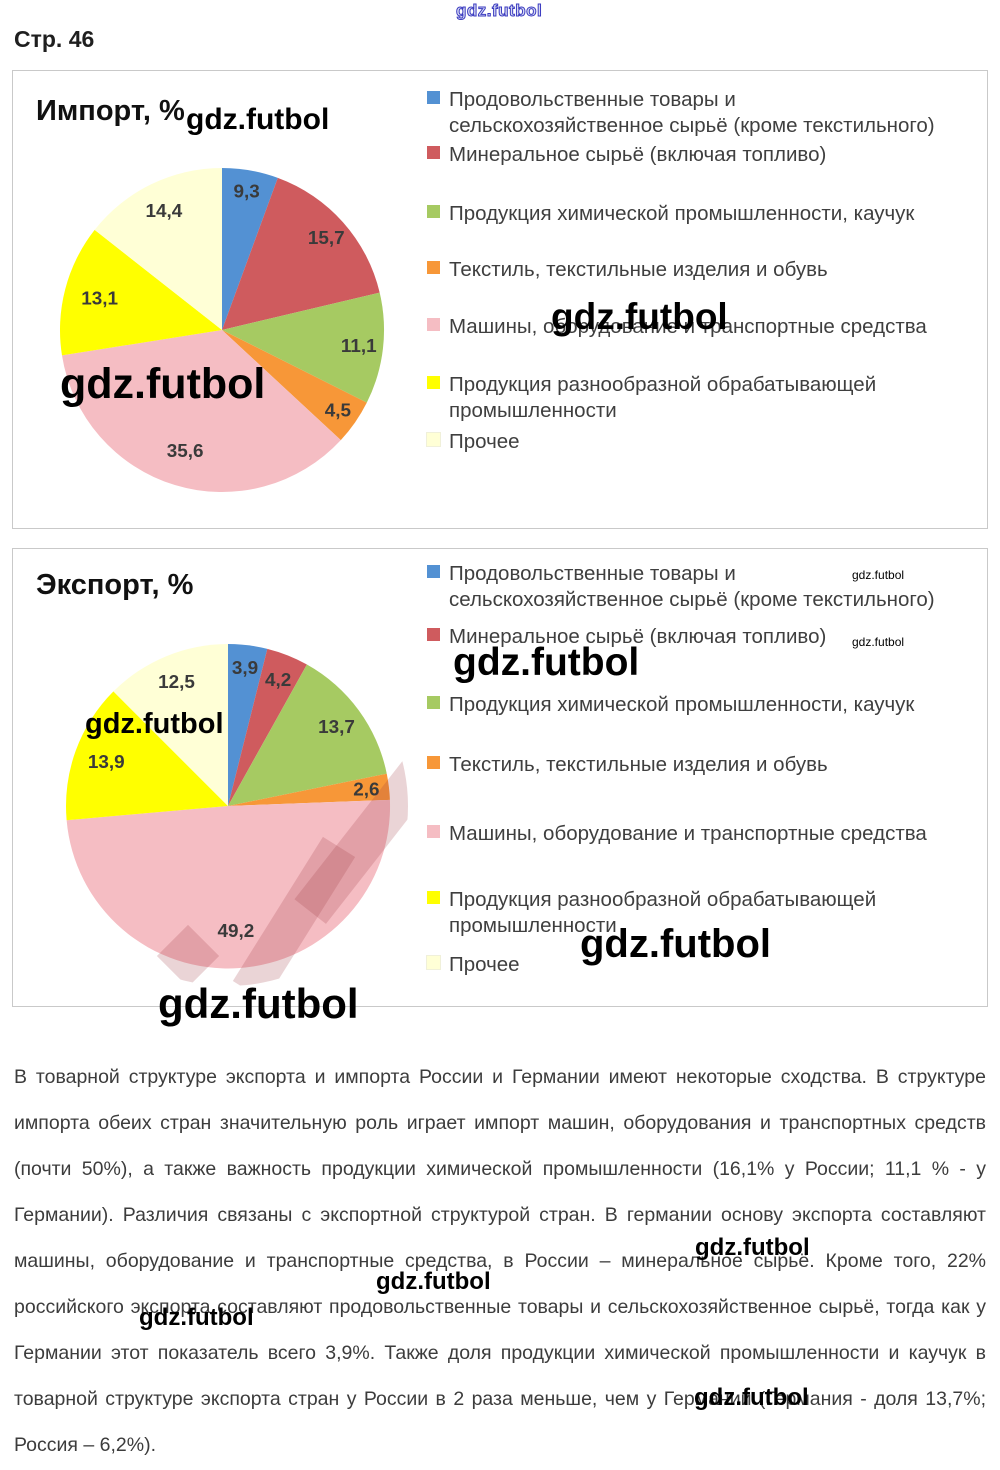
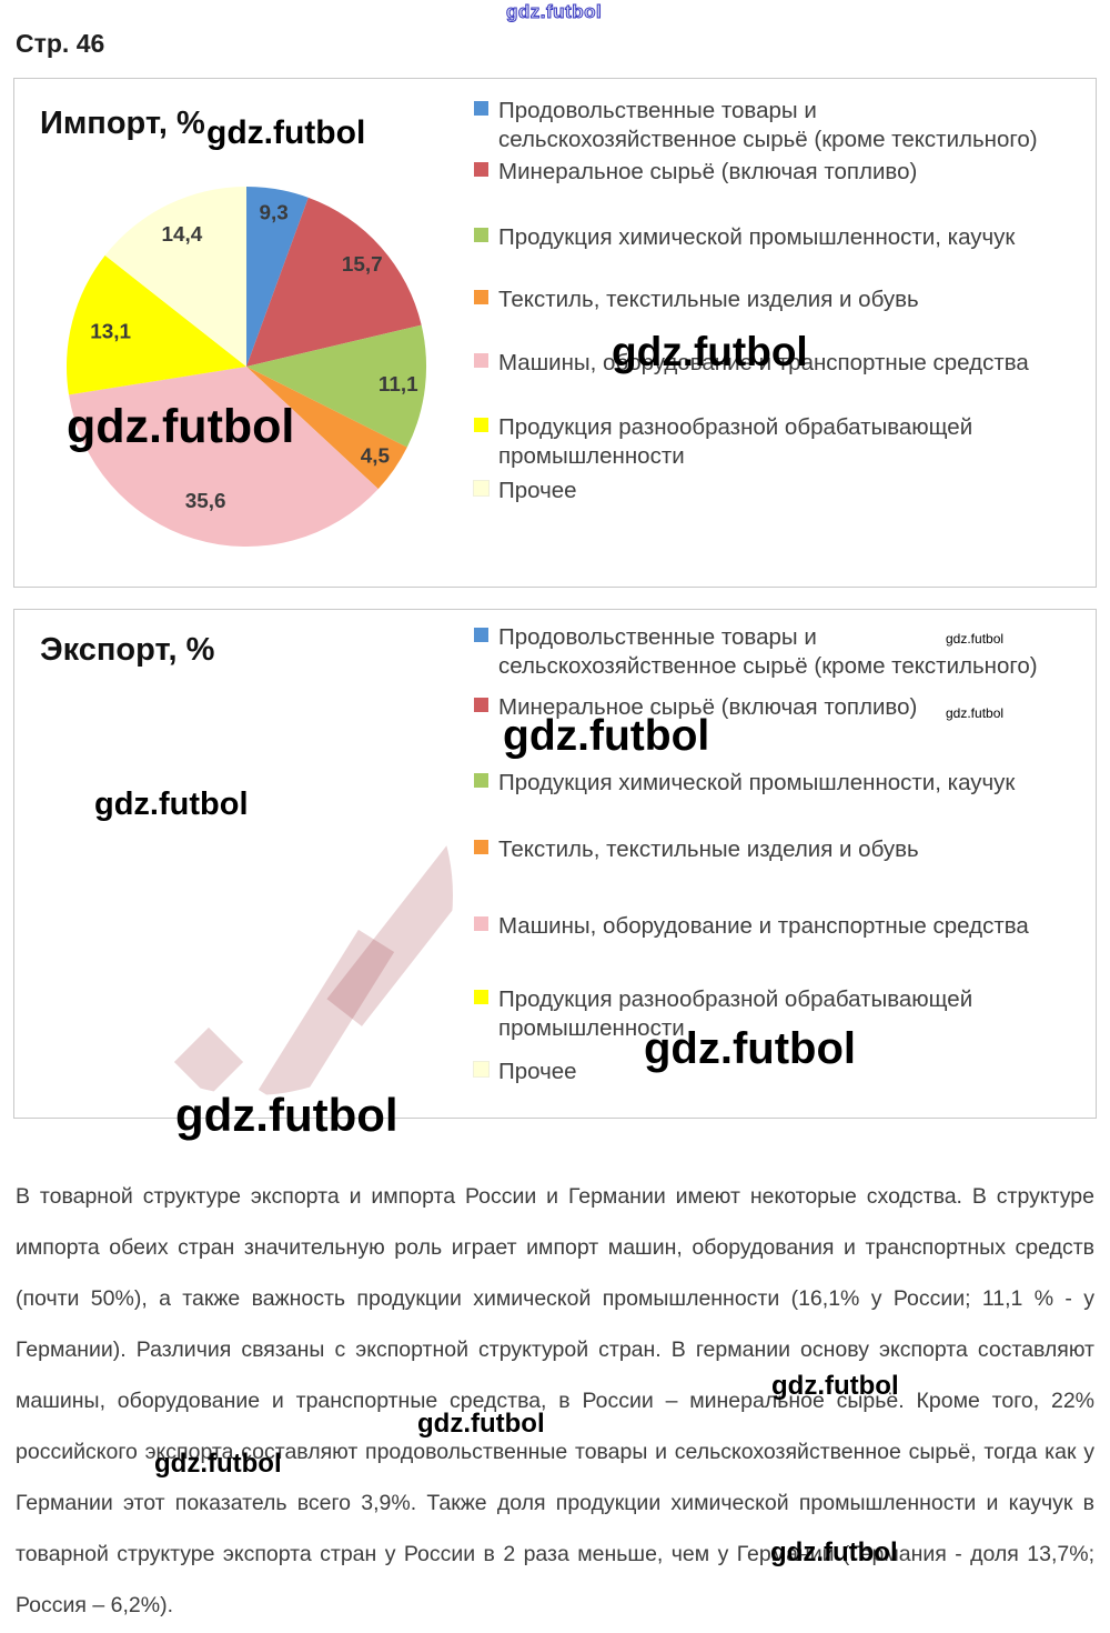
  Стр. 46
  Импорт, %
  9,3
  15,7
  11,1
  4,5
  35,6
  13,1
  14,4
  Продовольственные товары и
  сельскохозяйственное сырьё (кроме текстильного)
  Минеральное сырьё (включая топливо)
  Продукция химической промышленности, каучук
  Текстиль, текстильные изделия и обувь
  Машины, оборудование и транспортные средства
  Продукция разнообразной обрабатывающей
  промышленности
  Прочее
  Экспорт, %
- 3,9
- 4,2
- 13,7
- 2,6
- 49,2
- 13,9
- 12,5
  Продовольственные товары и
  сельскохозяйственное сырьё (кроме текстильного)
  Минеральное сырьё (включая топливо)
  Продукция химической промышленности, каучук
  Текстиль, текстильные изделия и обувь
  Машины, оборудование и транспортные средства
  Продукция разнообразной обрабатывающей
  промышленности
  Прочее
  В товарной структуре экспорта и импорта России и Германии имеют некоторые сходства. В структуре импорта обеих стран значительную роль играет импорт машин, оборудования и транспортных средств (почти 50%), а также важность продукции химической промышленности (16,1% у России; 11,1 % - у Германии). Различия связаны с экспортной структурой стран. В германии основу экспорта составляют машины, оборудование и транспортные средства, в России – минеральное сырьё. Кроме того, 22% российского экспорта составляют продовольственные товары и сельскохозяйственное сырьё, тогда как у Германии этот показатель всего 3,9%. Также доля продукции химической промышленности и каучук в товарной структуре экспорта стран у России в 2 раза меньше, чем у Германии (Германия - доля 13,7%; Россия – 6,2%).
  gdz.futbol
  gdz.futbol
  gdz.futbol
  gdz.futbol
  gdz.futbol
  gdz.futbol
  gdz.futbol
  gdz.futbol
  gdz.futbol
  gdz.futbol
  gdz.futbol
  gdz.futbol
  gdz.futbol
  gdz.futbol
